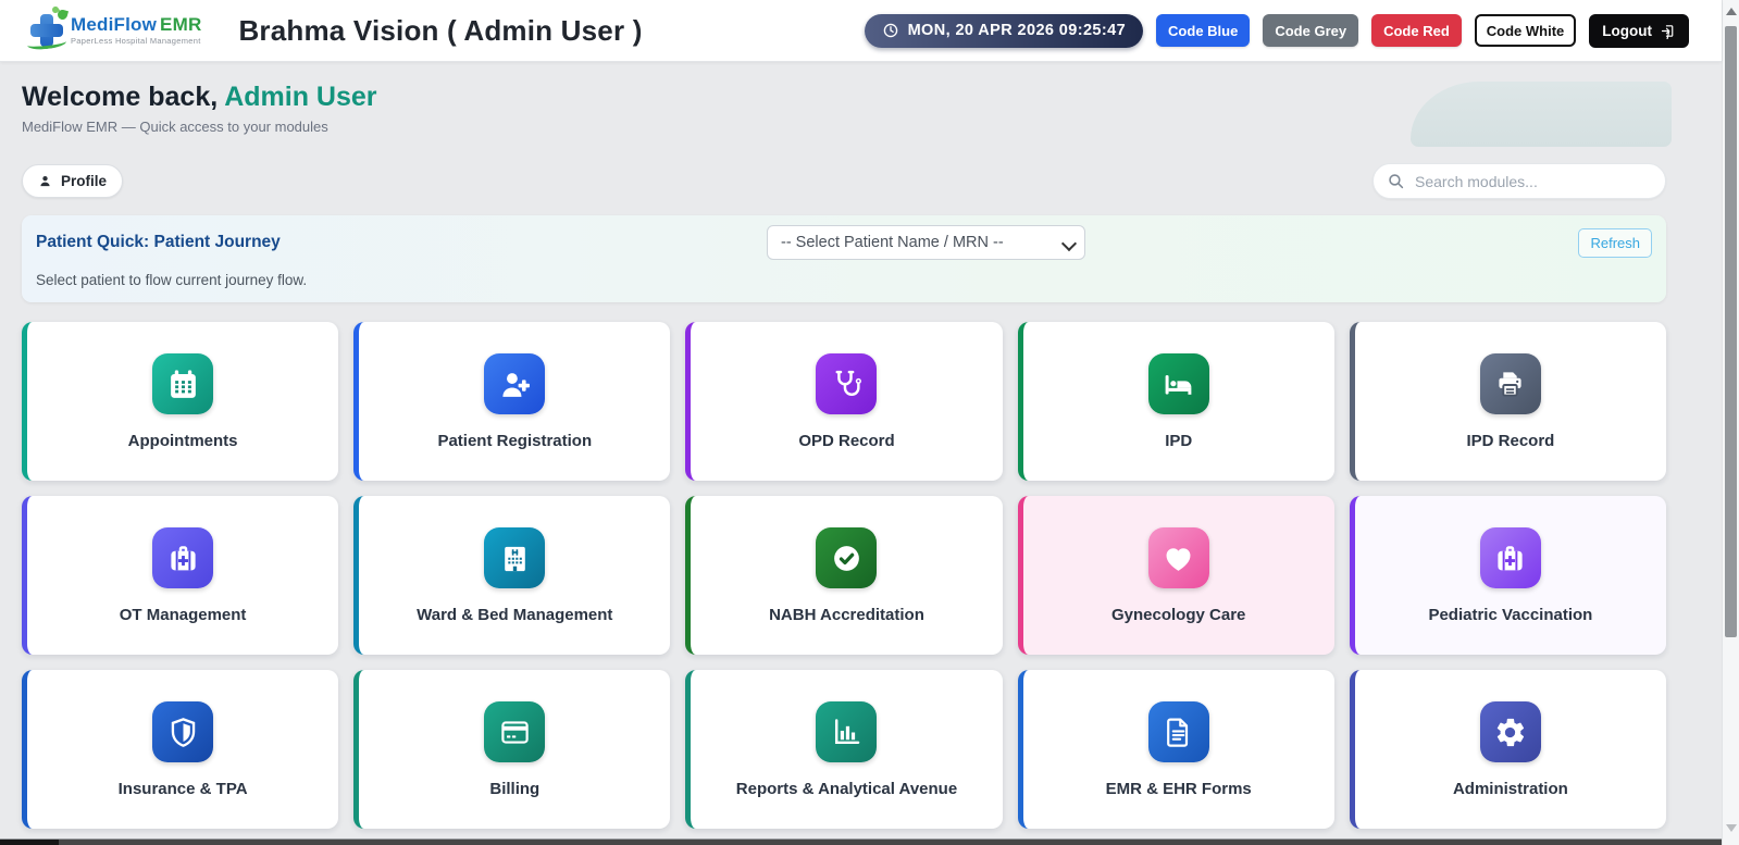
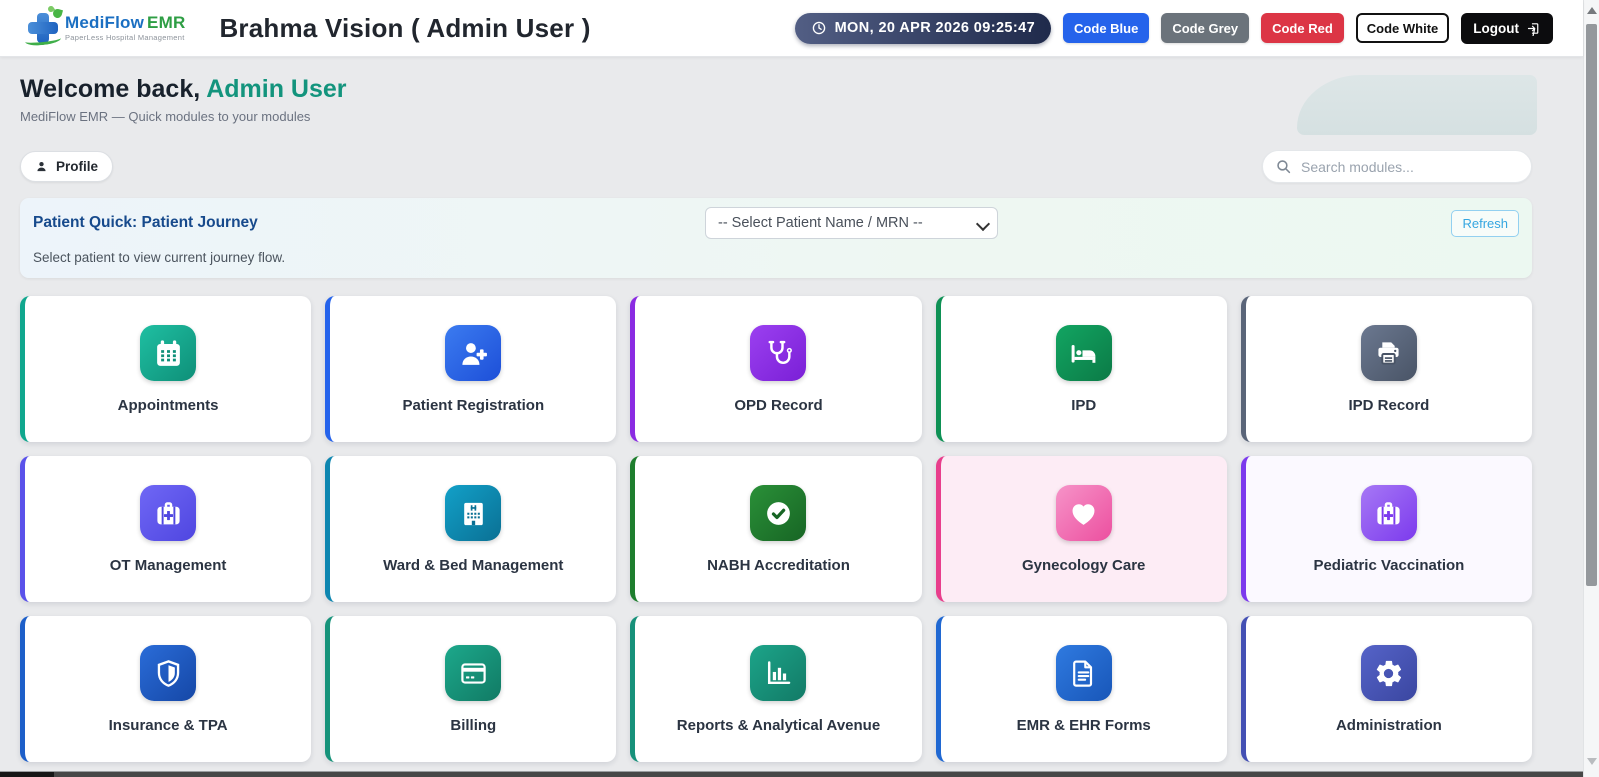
  MediFlow EMR
  PaperLess Hospital Management
  Brahma Vision ( Admin User )
  MON, 20 APR 2026 09:25:47
  Code Blue
  Code Grey
  Code Red
  Code White
  Logout
  Welcome back, Admin User
- MediFlow EMR — Quick access to your modules
+ MediFlow EMR — Quick modules to your modules
  Profile
  Search modules...
  Patient Quick: Patient Journey
- Select patient to flow current journey flow.
+ Select patient to view current journey flow.
  -- Select Patient Name / MRN --
  Refresh
  Appointments
  Patient Registration
  OPD Record
  IPD
  IPD Record
  OT Management
  Ward & Bed Management
  NABH Accreditation
  Gynecology Care
  Pediatric Vaccination
  Insurance & TPA
  Billing
  Reports & Analytical Avenue
  EMR & EHR Forms
  Administration
